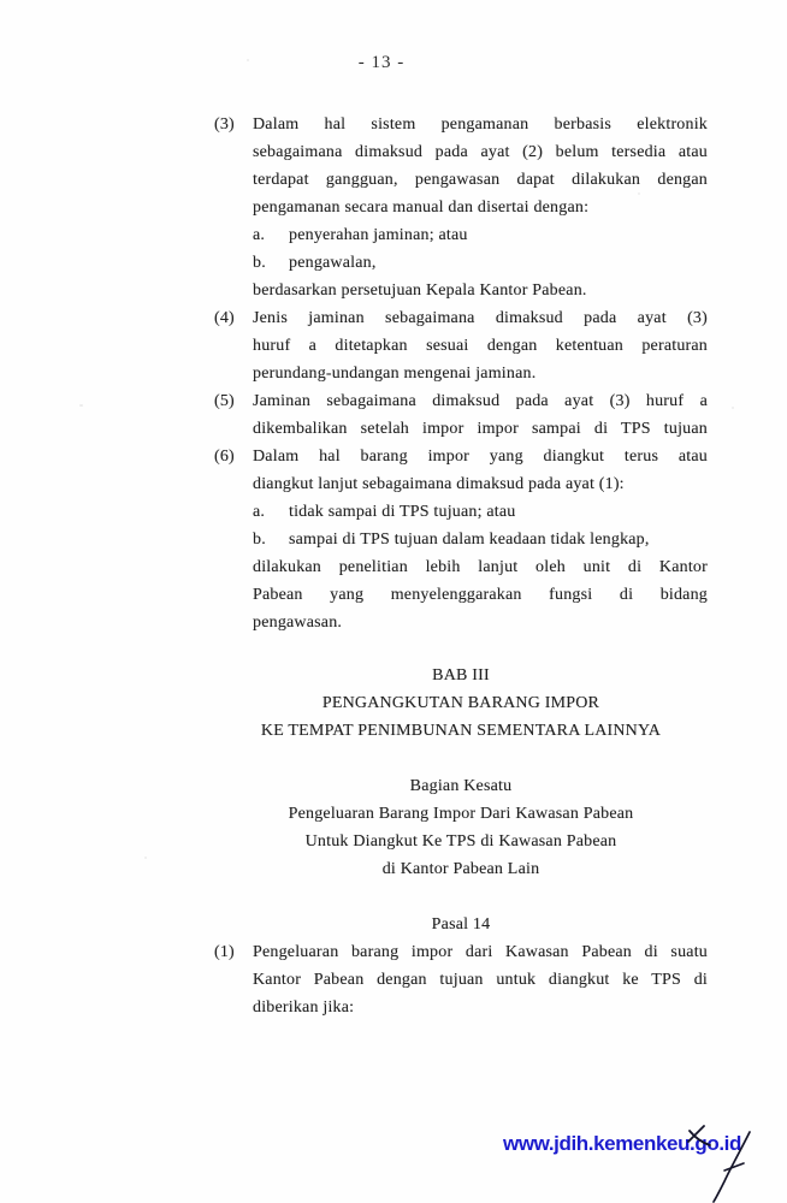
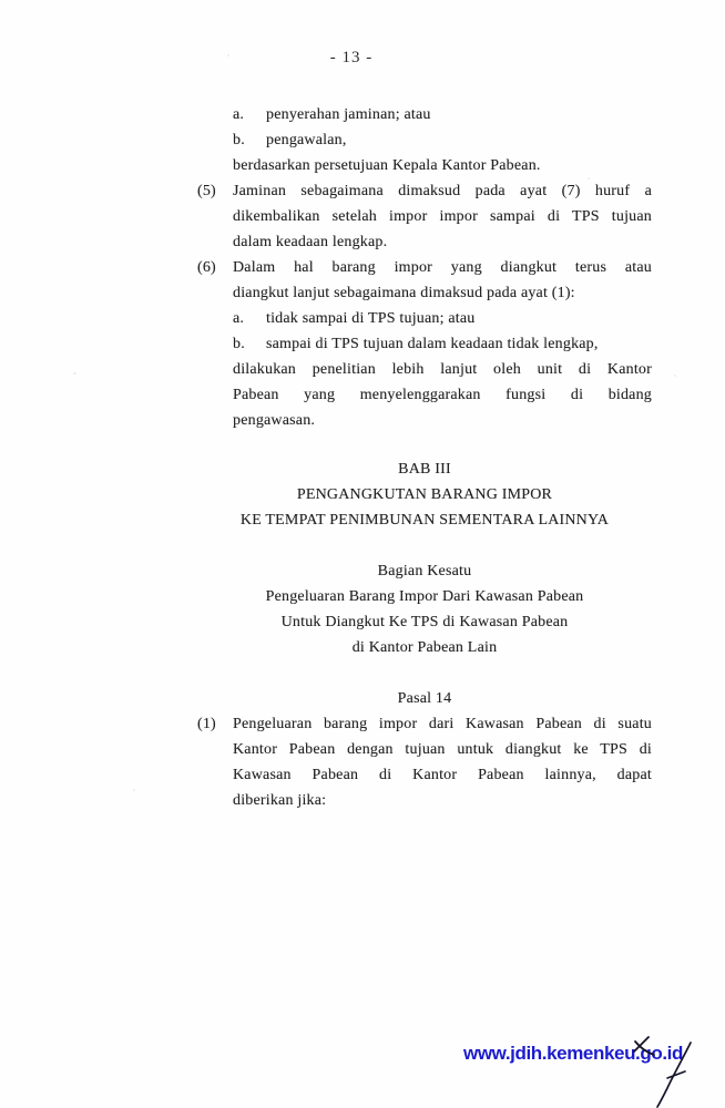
  - 13 -
- (3)
- Dalam hal sistem pengamanan berbasis elektronik
- sebagaimana dimaksud pada ayat (2) belum tersedia atau
- terdapat gangguan, pengawasan dapat dilakukan dengan
- pengamanan secara manual dan disertai dengan:
  a.
  penyerahan jaminan; atau
  b.
  pengawalan,
  berdasarkan persetujuan Kepala Kantor Pabean.
- (4)
- Jenis jaminan sebagaimana dimaksud pada ayat (3)
- huruf a ditetapkan sesuai dengan ketentuan peraturan
- perundang-undangan mengenai jaminan.
  (5)
- Jaminan sebagaimana dimaksud pada ayat (3) huruf a
+ Jaminan sebagaimana dimaksud pada ayat (7) huruf a
  dikembalikan setelah impor impor sampai di TPS tujuan
+ dalam keadaan lengkap.
  (6)
  Dalam hal barang impor yang diangkut terus atau
  diangkut lanjut sebagaimana dimaksud pada ayat (1):
  a.
  tidak sampai di TPS tujuan; atau
  b.
  sampai di TPS tujuan dalam keadaan tidak lengkap,
  dilakukan penelitian lebih lanjut oleh unit di Kantor
  Pabean yang menyelenggarakan fungsi di bidang
  pengawasan.
  BAB III
  PENGANGKUTAN BARANG IMPOR
  KE TEMPAT PENIMBUNAN SEMENTARA LAINNYA
  Bagian Kesatu
  Pengeluaran Barang Impor Dari Kawasan Pabean
  Untuk Diangkut Ke TPS di Kawasan Pabean
  di Kantor Pabean Lain
  Pasal 14
  (1)
  Pengeluaran barang impor dari Kawasan Pabean di suatu
  Kantor Pabean dengan tujuan untuk diangkut ke TPS di
+ Kawasan Pabean di Kantor Pabean lainnya, dapat
  diberikan jika:
  www.jdih.kemenkeu.go.id
